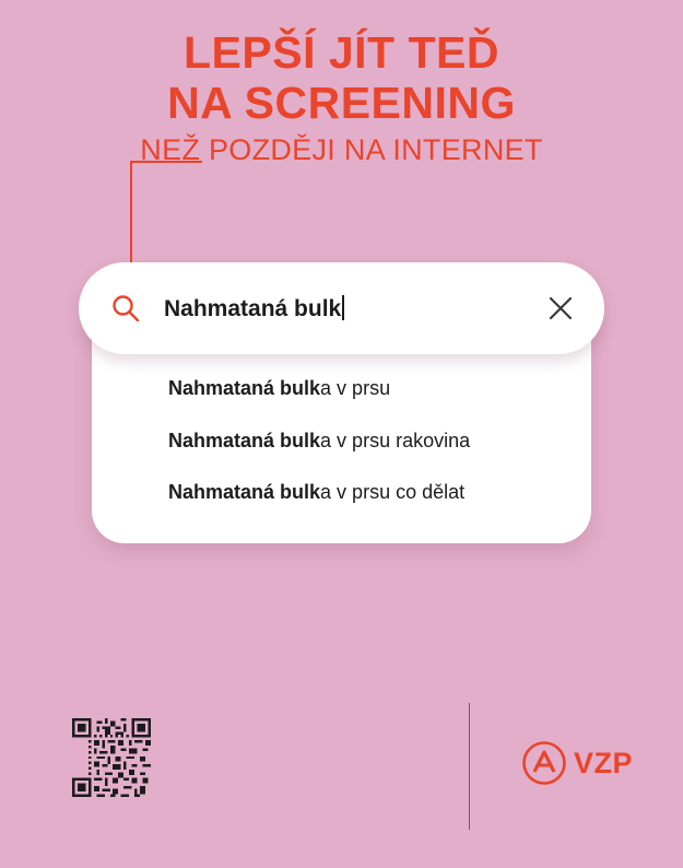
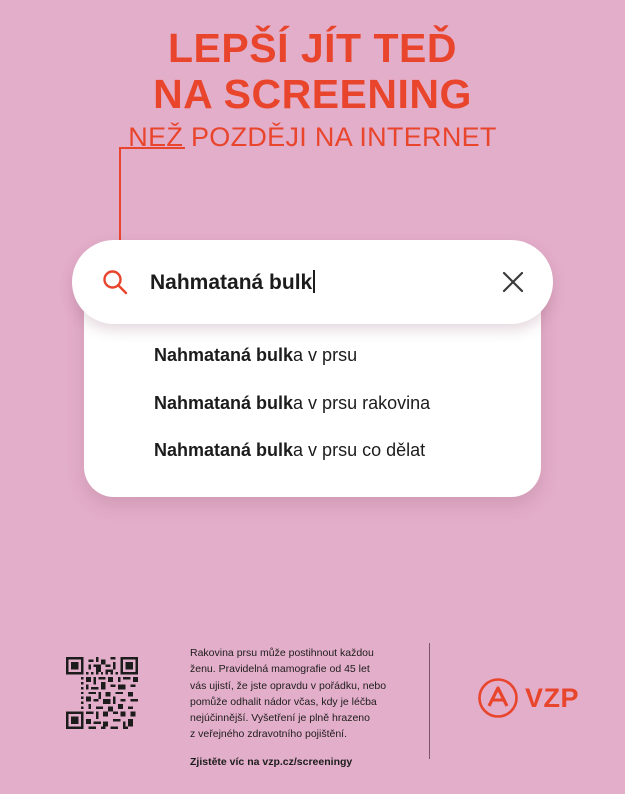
  LEPŠÍ JÍT TEĎ
  NA SCREENING
  NEŽ POZDĚJI NA INTERNET
  Nahmataná bulka v prsu
  Nahmataná bulka v prsu rakovina
  Nahmataná bulka v prsu co dělat
  Nahmataná bulk
+ Rakovina prsu může postihnout každou
+ ženu. Pravidelná mamografie od 45 let
+ vás ujistí, že jste opravdu v pořádku, nebo
+ pomůže odhalit nádor včas, kdy je léčba
+ nejúčinnější. Vyšetření je plně hrazeno
+ z veřejného zdravotního pojištění.
+ Zjistěte víc na vzp.cz/screeningy
  VZP
